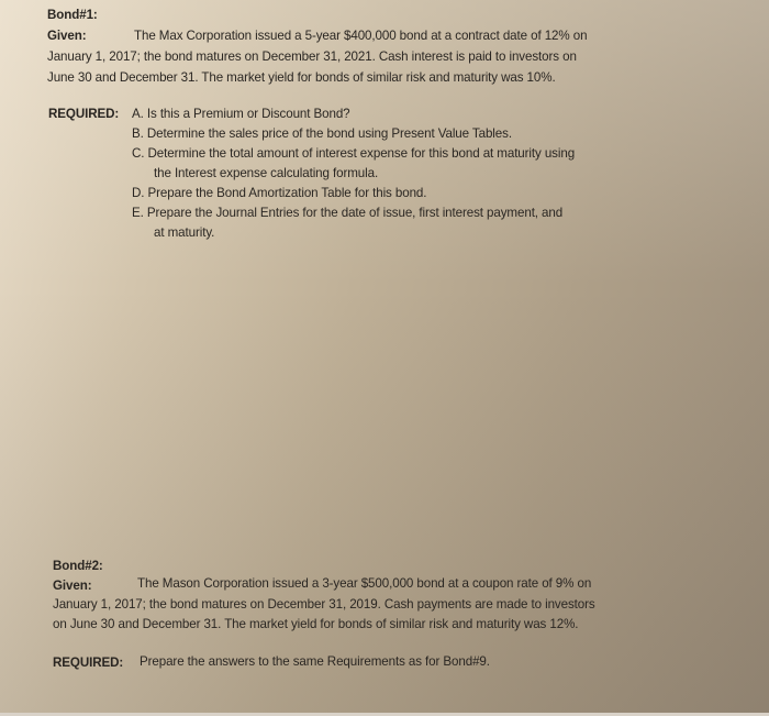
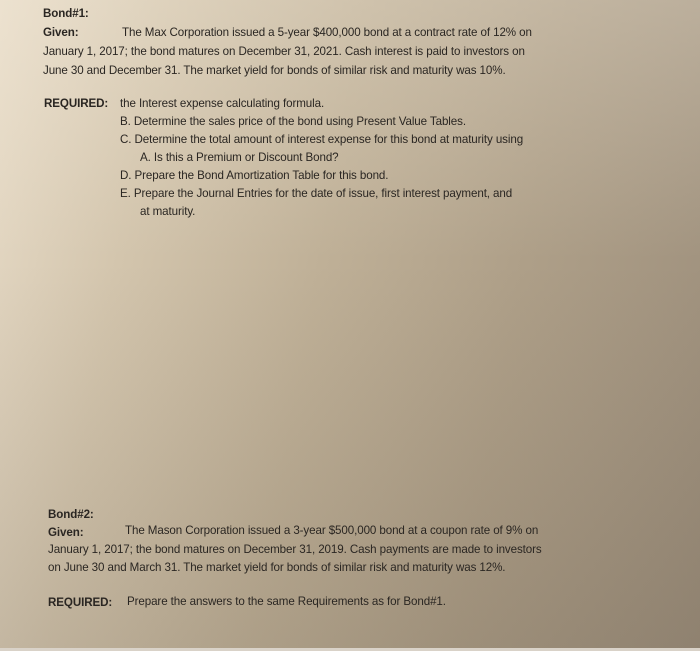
  Bond#1:
  Given:
- The Max Corporation issued a 5-year $400,000 bond at a contract date of 12% on
+ The Max Corporation issued a 5-year $400,000 bond at a contract rate of 12% on
  January 1, 2017; the bond matures on December 31, 2021. Cash interest is paid to investors on
  June 30 and December 31. The market yield for bonds of similar risk and maturity was 10%.
  REQUIRED:
- A. Is this a Premium or Discount Bond?
+ the Interest expense calculating formula.
  B. Determine the sales price of the bond using Present Value Tables.
  C. Determine the total amount of interest expense for this bond at maturity using
- the Interest expense calculating formula.
+ A. Is this a Premium or Discount Bond?
  D. Prepare the Bond Amortization Table for this bond.
  E. Prepare the Journal Entries for the date of issue, first interest payment, and
  at maturity.
  Bond#2:
  Given:
  The Mason Corporation issued a 3-year $500,000 bond at a coupon rate of 9% on
  January 1, 2017; the bond matures on December 31, 2019. Cash payments are made to investors
- on June 30 and December 31. The market yield for bonds of similar risk and maturity was 12%.
+ on June 30 and March 31. The market yield for bonds of similar risk and maturity was 12%.
  REQUIRED:
- Prepare the answers to the same Requirements as for Bond#9.
+ Prepare the answers to the same Requirements as for Bond#1.
